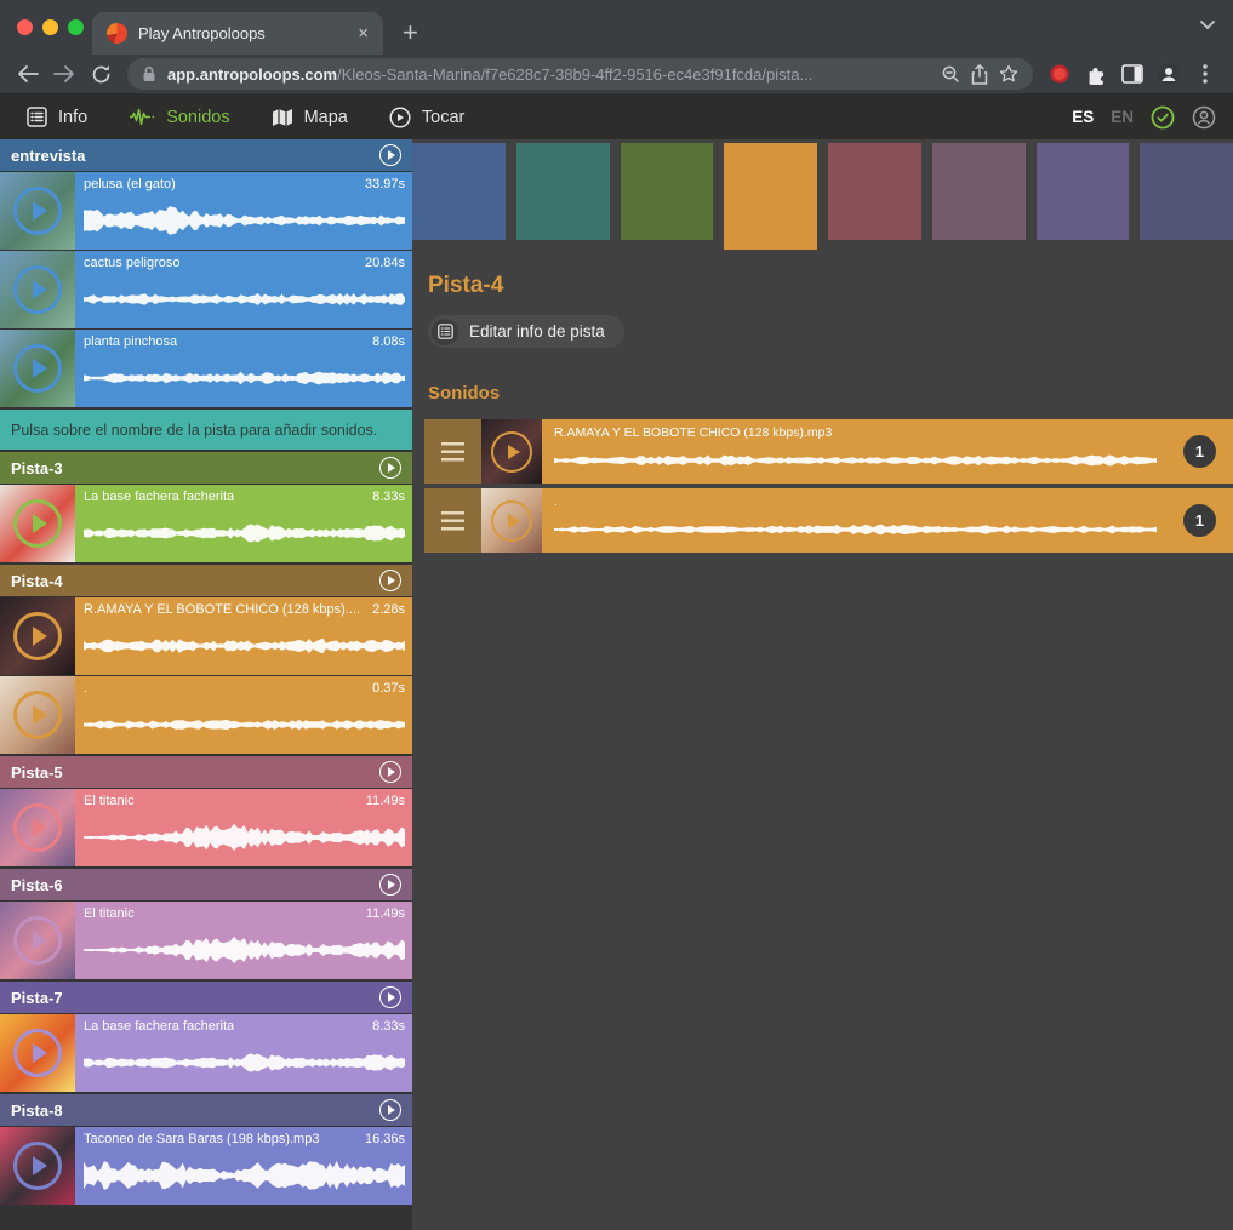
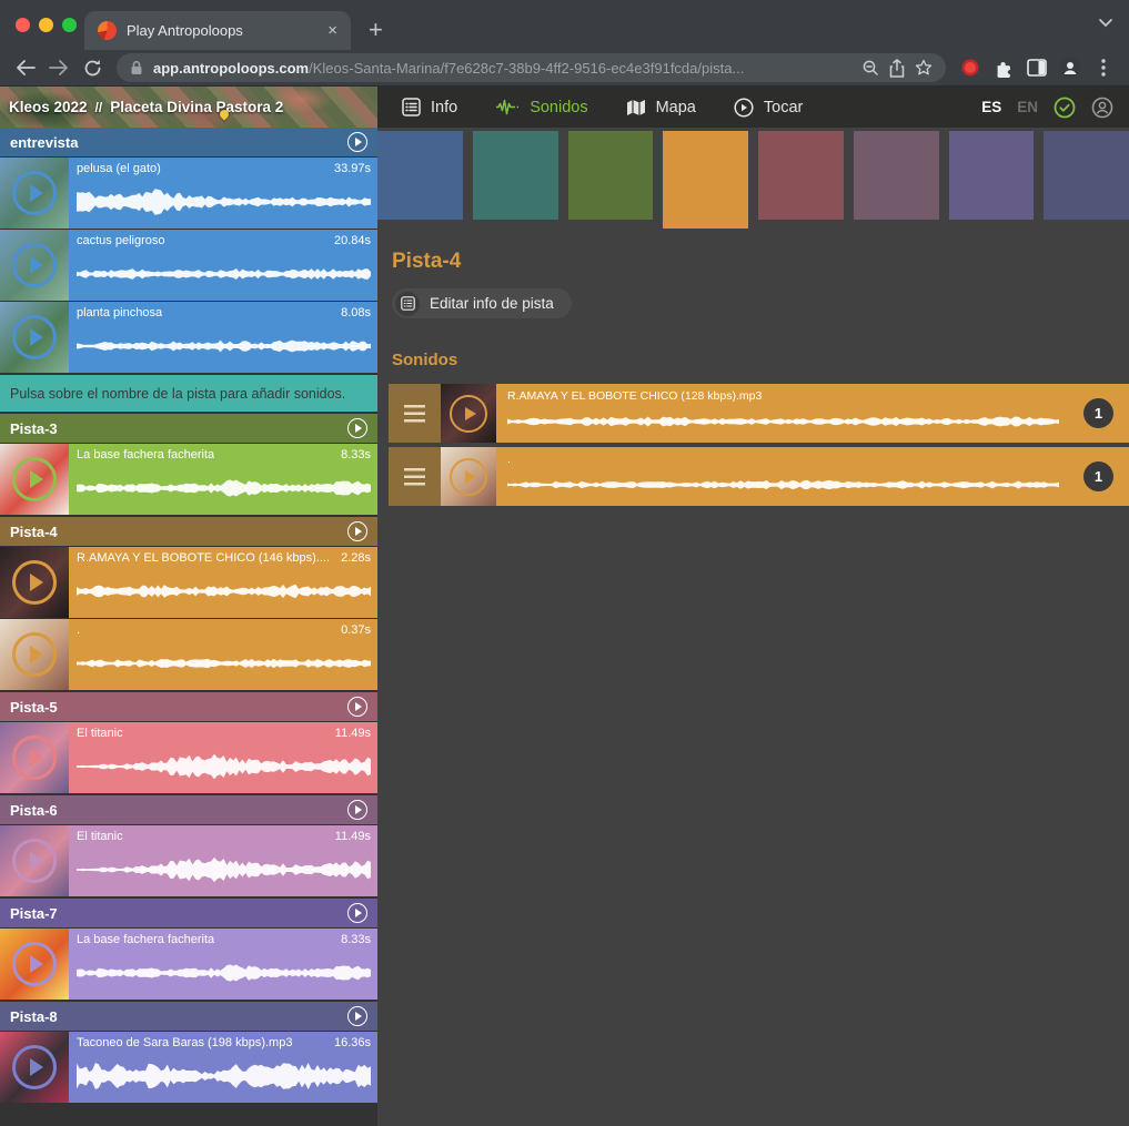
  Play Antropoloops
  ×
  +
  app.antropoloops.com/Kleos-Santa-Marina/f7e628c7-38b9-4ff2-9516-ec4e3f91fcda/pista...
+ Kleos 2022
+ //
+ Placeta Divina Pastora 2
  Info
  Sonidos
  Mapa
  Tocar
  ES
  EN
  entrevista
  pelusa (el gato)
  33.97s
  cactus peligroso
  20.84s
  planta pinchosa
  8.08s
  Pulsa sobre el nombre de la pista para añadir sonidos.
  Pista-3
  La base fachera facherita
  8.33s
  Pista-4
- R.AMAYA Y EL BOBOTE CHICO (128 kbps)....
+ R.AMAYA Y EL BOBOTE CHICO (146 kbps)....
  2.28s
  .
  0.37s
  Pista-5
  El titanic
  11.49s
  Pista-6
  El titanic
  11.49s
  Pista-7
  La base fachera facherita
  8.33s
  Pista-8
  Taconeo de Sara Baras (198 kbps).mp3
  16.36s
  Pista-4
  Editar info de pista
  Sonidos
  R.AMAYA Y EL BOBOTE CHICO (128 kbps).mp3
  1
  .
  1
